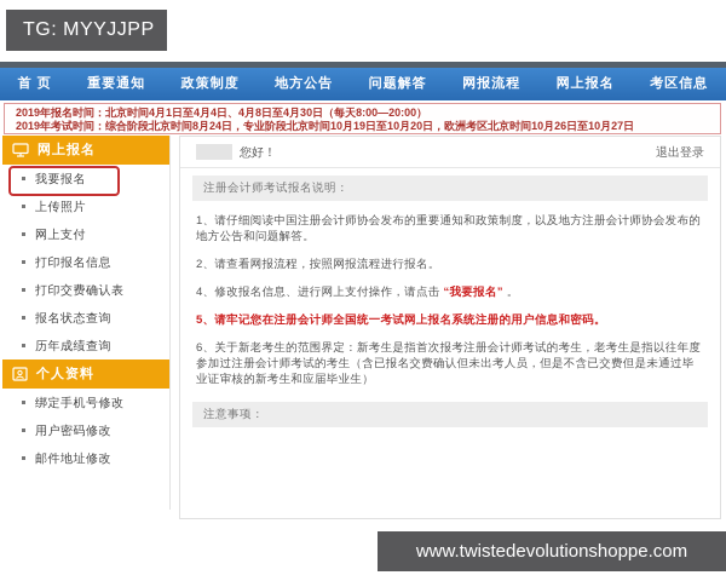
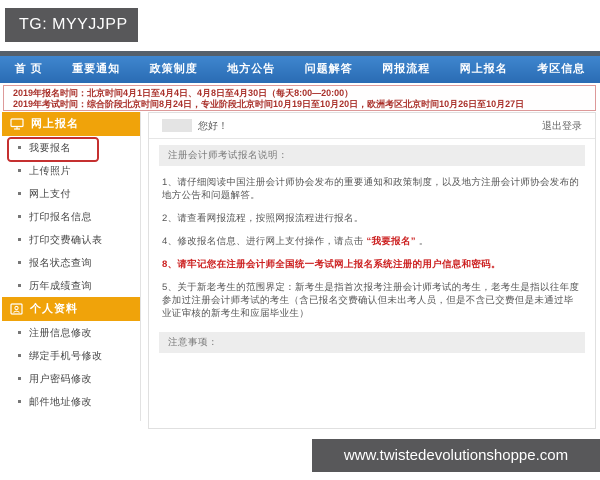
  TG: MYYJJPP
  首 页
  重要通知
  政策制度
  地方公告
  问题解答
  网报流程
  网上报名
  考区信息
  2019年报名时间：北京时间4月1日至4月4日、4月8日至4月30日（每天8:00—20:00）
  2019年考试时间：综合阶段北京时间8月24日，专业阶段北京时间10月19日至10月20日，欧洲考区北京时间10月26日至10月27日
  网上报名
  我要报名
  上传照片
  网上支付
  打印报名信息
  打印交费确认表
  报名状态查询
  历年成绩查询
  个人资料
+ 注册信息修改
  绑定手机号修改
  用户密码修改
  邮件地址修改
  您好！
  退出登录
  注册会计师考试报名说明：
  1、请仔细阅读中国注册会计师协会发布的重要通知和政策制度，以及地方注册会计师协会发布的地方公告和问题解答。
  2、请查看网报流程，按照网报流程进行报名。
  4、修改报名信息、进行网上支付操作，请点击 “我要报名” 。
- 5、请牢记您在注册会计师全国统一考试网上报名系统注册的用户信息和密码。
+ 8、请牢记您在注册会计师全国统一考试网上报名系统注册的用户信息和密码。
- 6、关于新老考生的范围界定：新考生是指首次报考注册会计师考试的考生，老考生是指以往年度参加过注册会计师考试的考生（含已报名交费确认但未出考人员，但是不含已交费但是未通过毕业证审核的新考生和应届毕业生）
+ 5、关于新老考生的范围界定：新考生是指首次报考注册会计师考试的考生，老考生是指以往年度参加过注册会计师考试的考生（含已报名交费确认但未出考人员，但是不含已交费但是未通过毕业证审核的新考生和应届毕业生）
  注意事项：
  www.twistedevolutionshoppe.com
